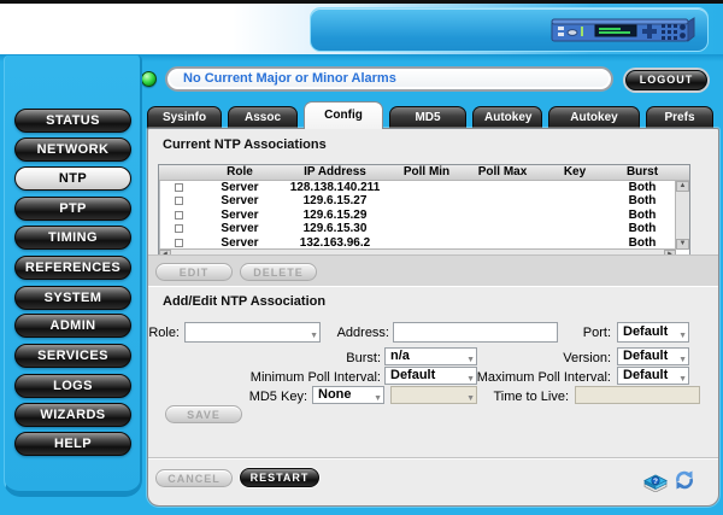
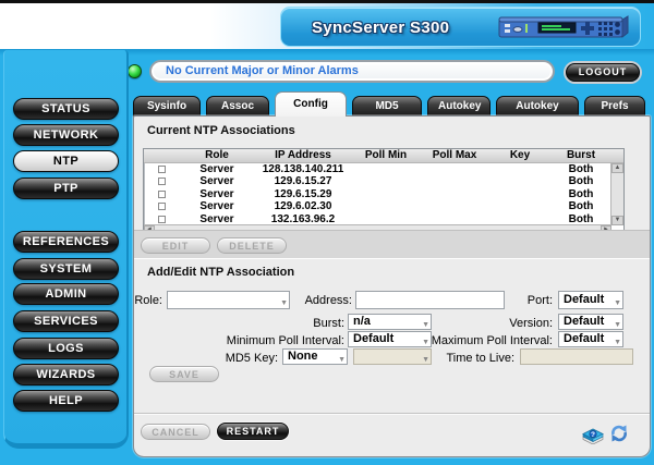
+ SyncServer S300
  No Current Major or Minor Alarms
  LOGOUT
  STATUS
  NETWORK
  NTP
  PTP
- TIMING
  REFERENCES
  SYSTEM
  ADMIN
  SERVICES
  LOGS
  WIZARDS
  HELP
  Sysinfo
  Assoc
  Config
  Autokey
  Prefs
  Current NTP Associations
  Role
  IP Address
  Poll Min
  Poll Max
  Key
  Burst
  Server
  128.138.140.211
  Both
  Server
  129.6.15.27
  Both
  Server
  129.6.15.29
  Both
  Server
- 129.6.15.30
+ 129.6.02.30
  Both
  Server
  132.163.96.2
  Both
  EDIT
  DELETE
  Add/Edit NTP Association
  Role:
  Address:
  Port:
  Default
  Burst:
  n/a
  Version:
  Default
  Minimum Poll Interval:
  Default
  Maximum Poll Interval:
  Default
  MD5 Key:
  None
  Time to Live:
  SAVE
  CANCEL
  RESTART
